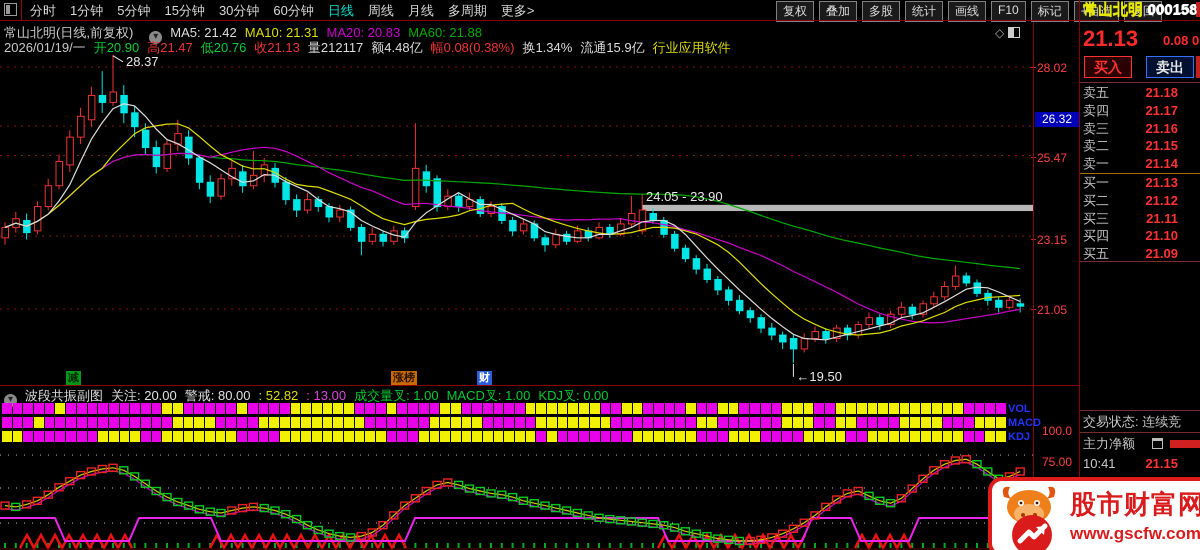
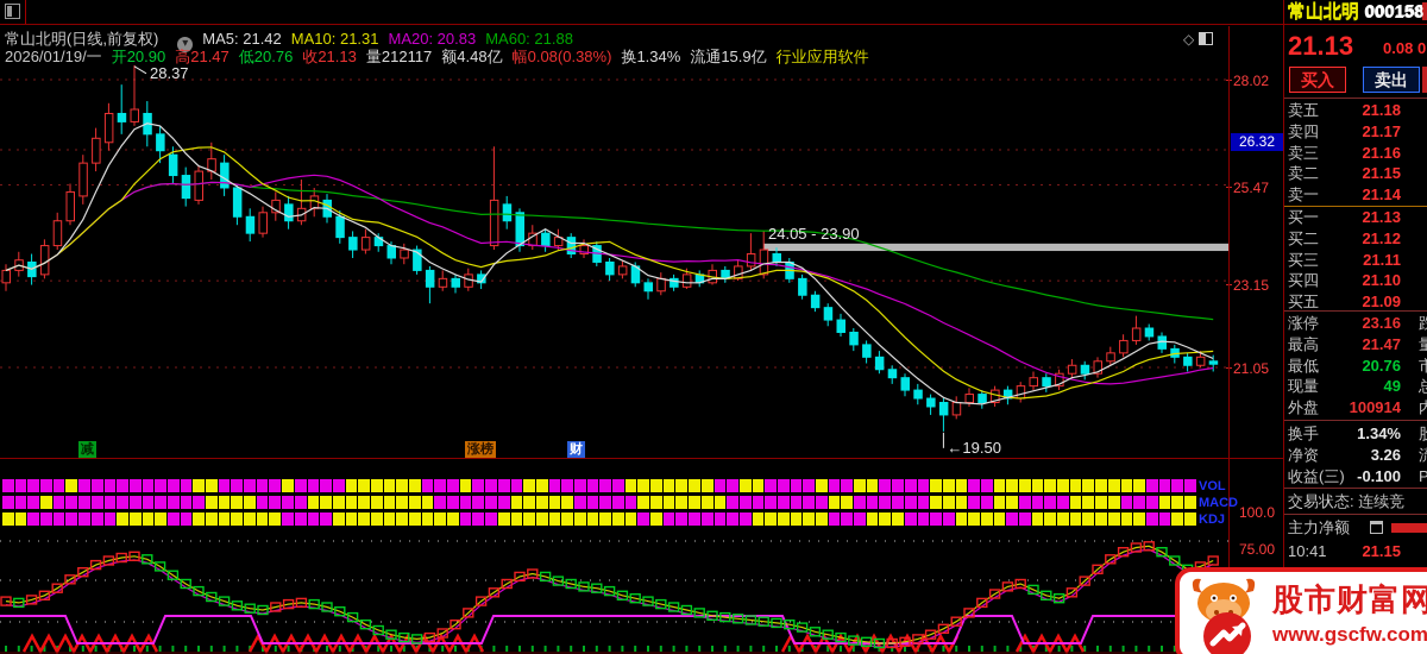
- 分时
- 1分钟
- 5分钟
- 15分钟
- 30分钟
- 60分钟
- 日线
- 周线
- 月线
- 多周期
- 更多>
- 复权
- 叠加
- 多股
- 统计
- 画线
- F10
- 标记
- +自选
- 返回
  常山北明 000158
  常山北明(日线,前复权) ▾ MA5: 21.42 MA10: 21.31 MA20: 20.83 MA60: 21.88
  2026/01/19/一 开20.90 高21.47 低20.76 收21.13 量212117 额4.48亿 幅0.08(0.38%) 换1.34% 流通15.9亿 行业应用软件
  ◇
  28.37
  ←19.50
  24.05 - 23.90
  28.02
  25.47
  23.15
  21.05
  26.32
  减
  涨榜
  财
- ▾ 波段共振副图 关注: 20.00 警戒: 80.00 : 52.82 : 13.00 成交量叉: 1.00 MACD叉: 1.00 KDJ叉: 0.00
  VOL
  MACD
  KDJ
  100.0
  75.00
  21.13
  0.08
  买入
  卖出
  卖五
  21.18
  卖四
  21.17
  卖三
  21.16
  卖二
  21.15
  卖一
  21.14
  买一
  21.13
  买二
  21.12
  买三
  21.11
  买四
  21.10
  买五
  21.09
+ 涨停
+ 23.16
+ 最高
+ 21.47
+ 最低
+ 20.76
+ 现量
+ 49
+ 外盘
+ 100914
+ 换手
+ 1.34%
+ 净资
+ 3.26
+ 收益(三)
+ -0.100
+ P
  交易状态: 连续竞
  主力净额
  10:41
  21.15
  股市财富网
  www.gscfw.com
